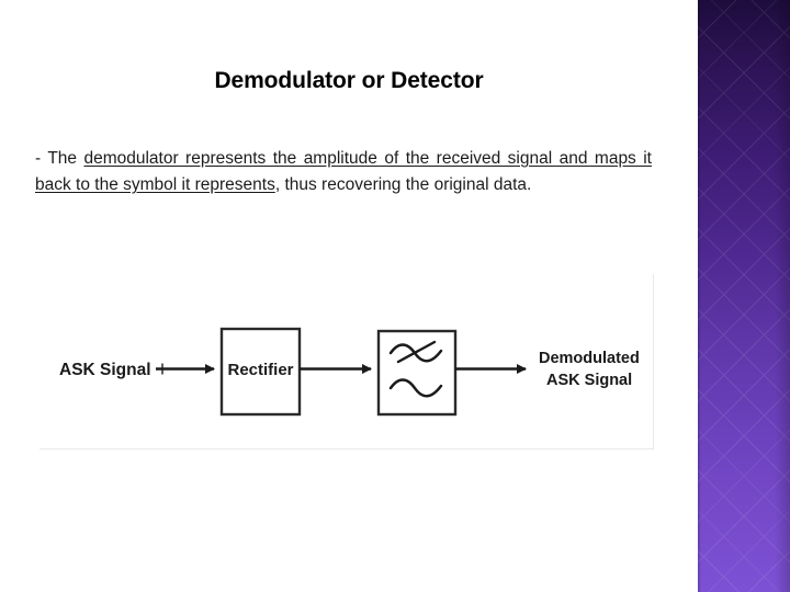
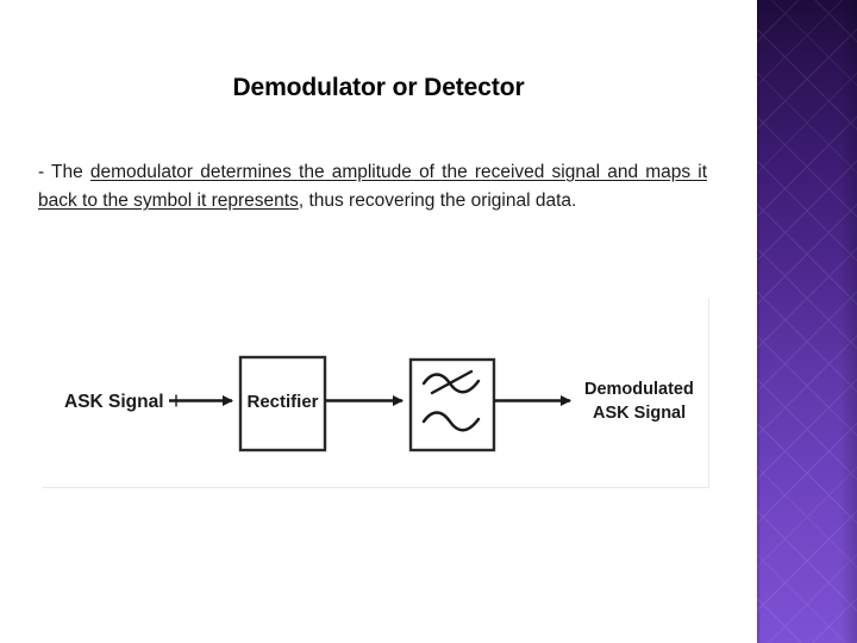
  Demodulator or Detector
- - The demodulator represents the amplitude of the received signal and maps it back to the symbol it represents, thus recovering the original data.
+ - The demodulator determines the amplitude of the received signal and maps it back to the symbol it represents, thus recovering the original data.
  ASK Signal
  Rectifier
  Demodulated
  ASK Signal
